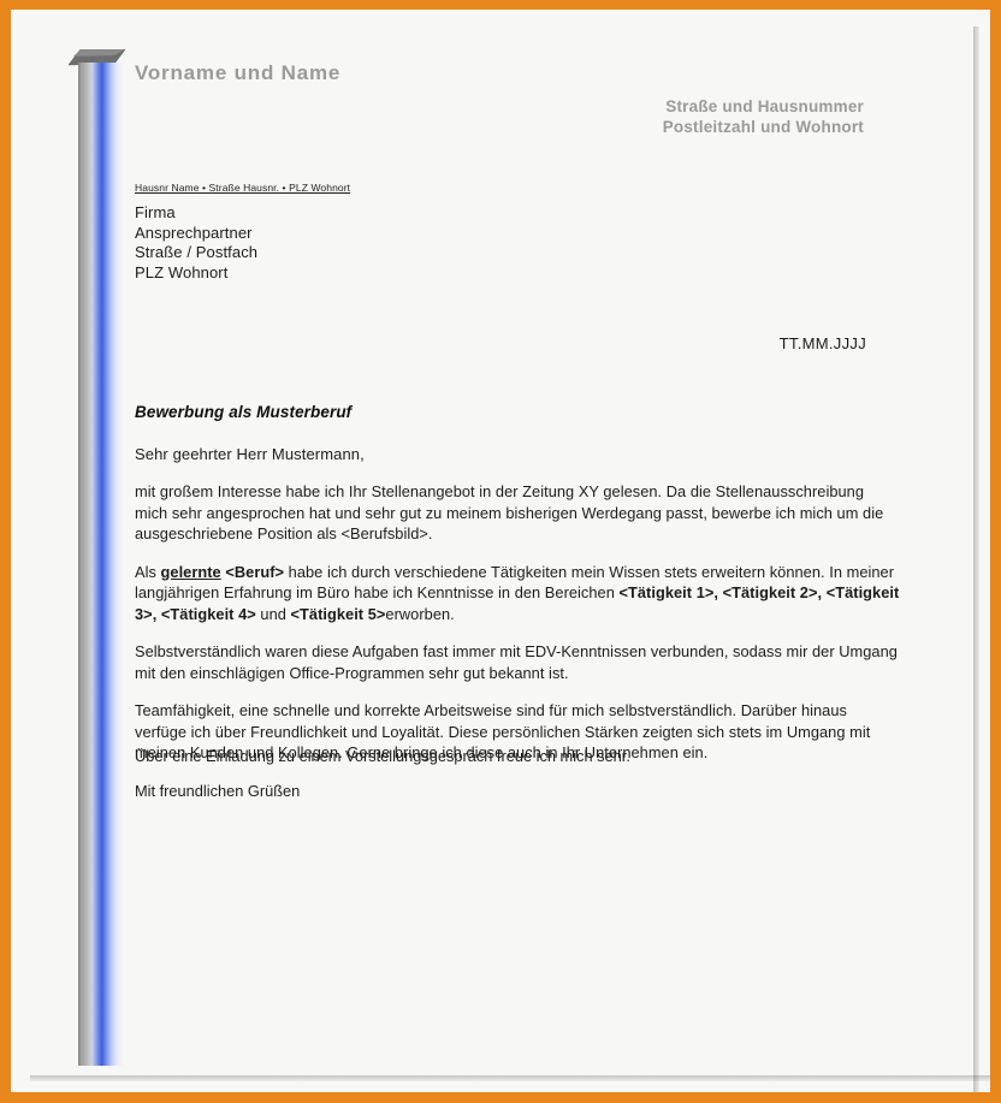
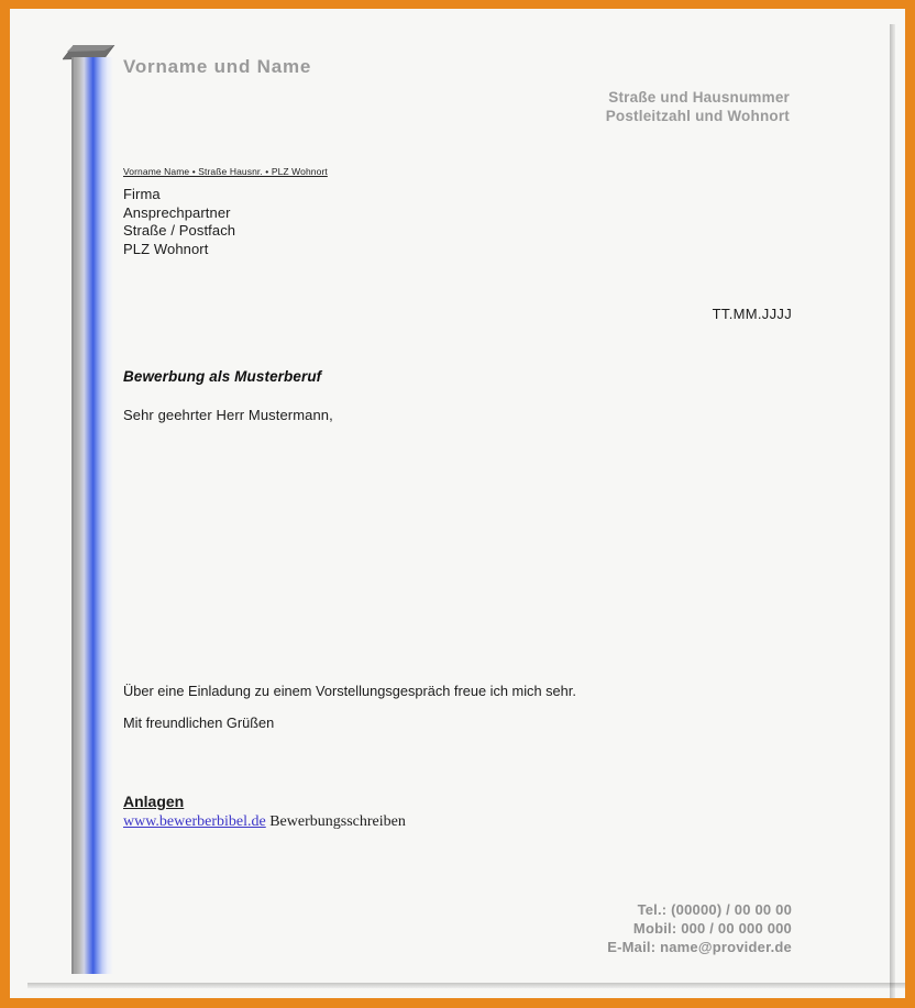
  Vorname und Name
  Straße und Hausnummer
  Postleitzahl und Wohnort
- Hausnr Name • Straße Hausnr. • PLZ Wohnort
+ Vorname Name • Straße Hausnr. • PLZ Wohnort
  Firma
  Ansprechpartner
  Straße / Postfach
  PLZ Wohnort
  TT.MM.JJJJ
  Bewerbung als Musterberuf
  Sehr geehrter Herr Mustermann,
- mit großem Interesse habe ich Ihr Stellenangebot in der Zeitung XY gelesen. Da die Stellenausschreibung mich sehr angesprochen hat und sehr gut zu meinem bisherigen Werdegang passt, bewerbe ich mich um die ausgeschriebene Position als <Berufsbild>.
- Als gelernte <Beruf> habe ich durch verschiedene Tätigkeiten mein Wissen stets erweitern können. In meiner langjährigen Erfahrung im Büro habe ich Kenntnisse in den Bereichen <Tätigkeit 1>, <Tätigkeit 2>, <Tätigkeit 3>, <Tätigkeit 4> und <Tätigkeit 5>erworben.
- Selbstverständlich waren diese Aufgaben fast immer mit EDV-Kenntnissen verbunden, sodass mir der Umgang mit den einschlägigen Office-Programmen sehr gut bekannt ist.
- Teamfähigkeit, eine schnelle und korrekte Arbeitsweise sind für mich selbstverständlich. Darüber hinaus verfüge ich über Freundlichkeit und Loyalität. Diese persönlichen Stärken zeigten sich stets im Umgang mit meinen Kunden und Kollegen. Gerne bringe ich diese auch in Ihr Unternehmen ein.
  Über eine Einladung zu einem Vorstellungsgespräch freue ich mich sehr.
  Mit freundlichen Grüßen
+ Anlagen
+ www.bewerberbibel.de Bewerbungsschreiben
+ Tel.: (00000) / 00 00 00
+ Mobil: 000 / 00 000 000
+ E-Mail: name@provider.de
